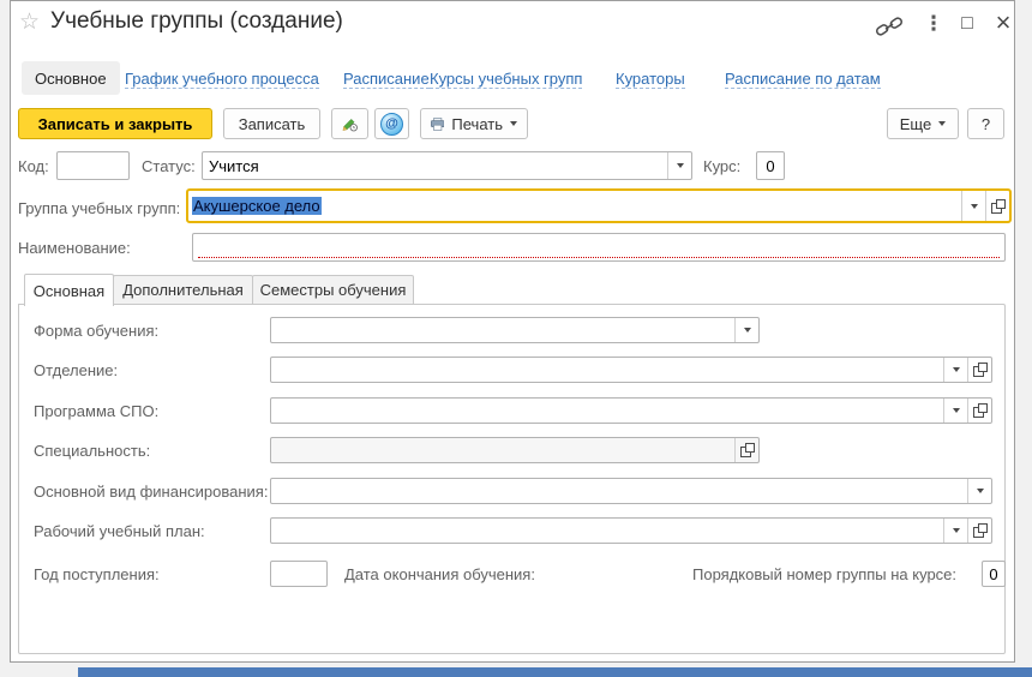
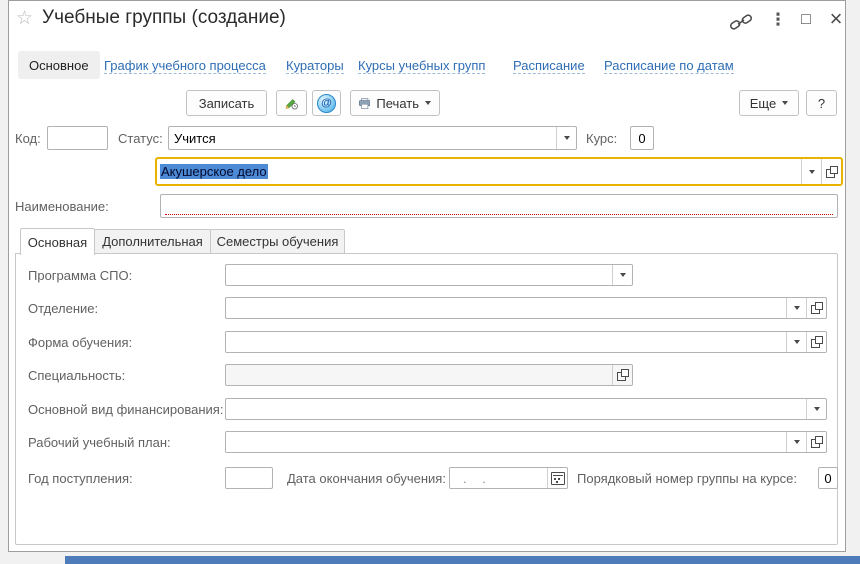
  ☆
  Учебные группы (создание)
  ⋮
  □
  ×
  Основное
  График учебного процесса
- Расписание
+ Кураторы
  Курсы учебных групп
- Кураторы
+ Расписание
  Расписание по датам
- Записать и закрыть
  Записать
  @
  Печать
  Еще
  ?
  Код:
  Статус:
  Учится
  Курс:
  0
- Группа учебных групп:
  Акушерское дело
  Наименование:
  Основная
  Дополнительная
  Семестры обучения
- Форма обучения:
+ Программа СПО:
  Отделение:
- Программа СПО:
+ Форма обучения:
  Специальность:
  Основной вид финансирования:
  Рабочий учебный план:
  Год поступления:
  Дата окончания обучения:
+ . .
  Порядковый номер группы на курсе:
  0
